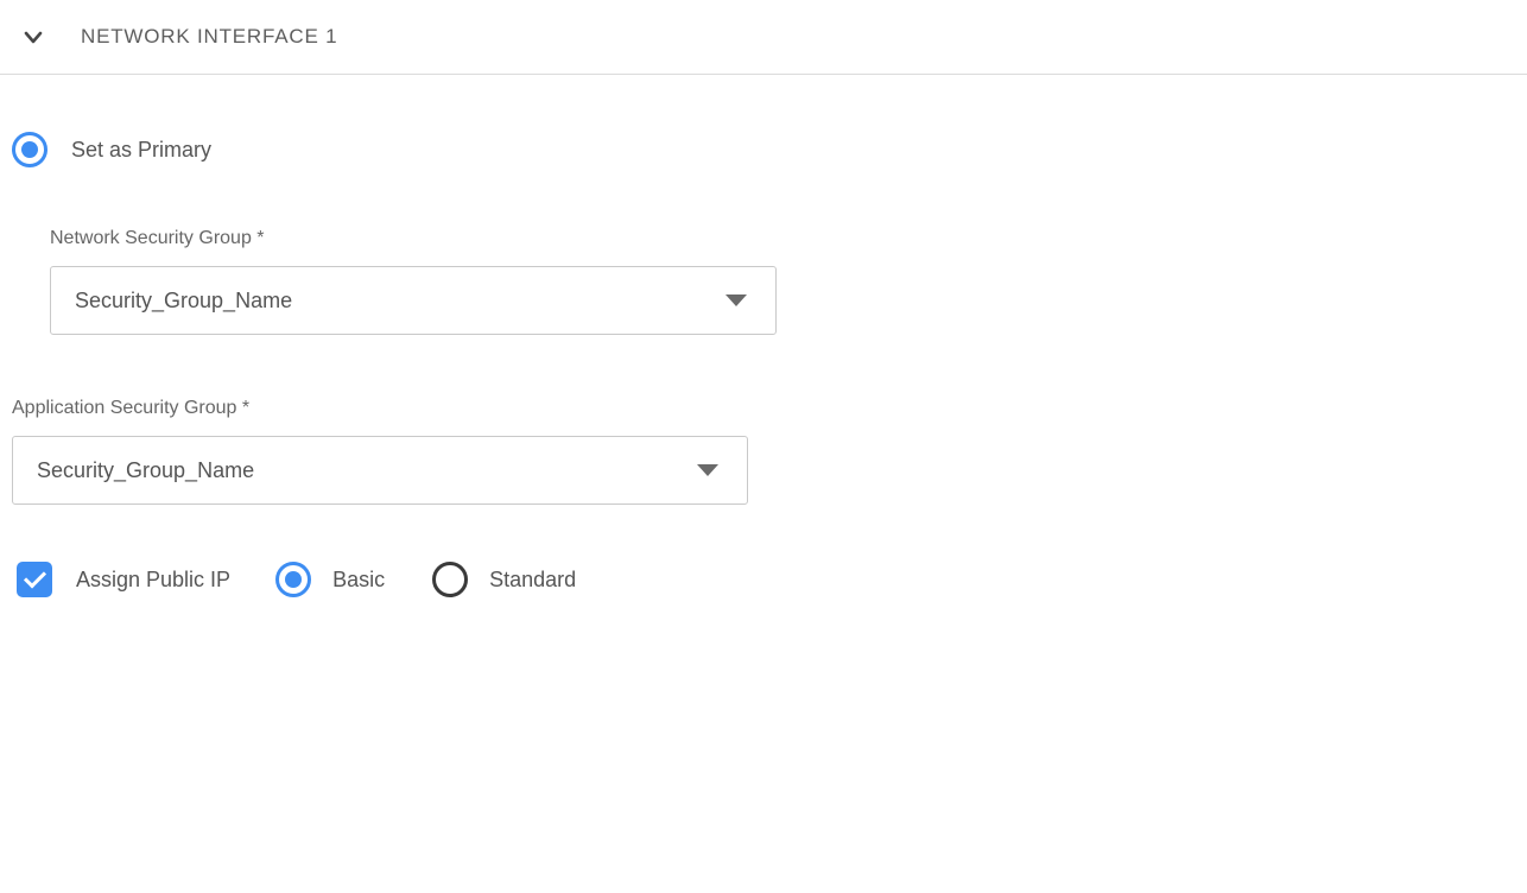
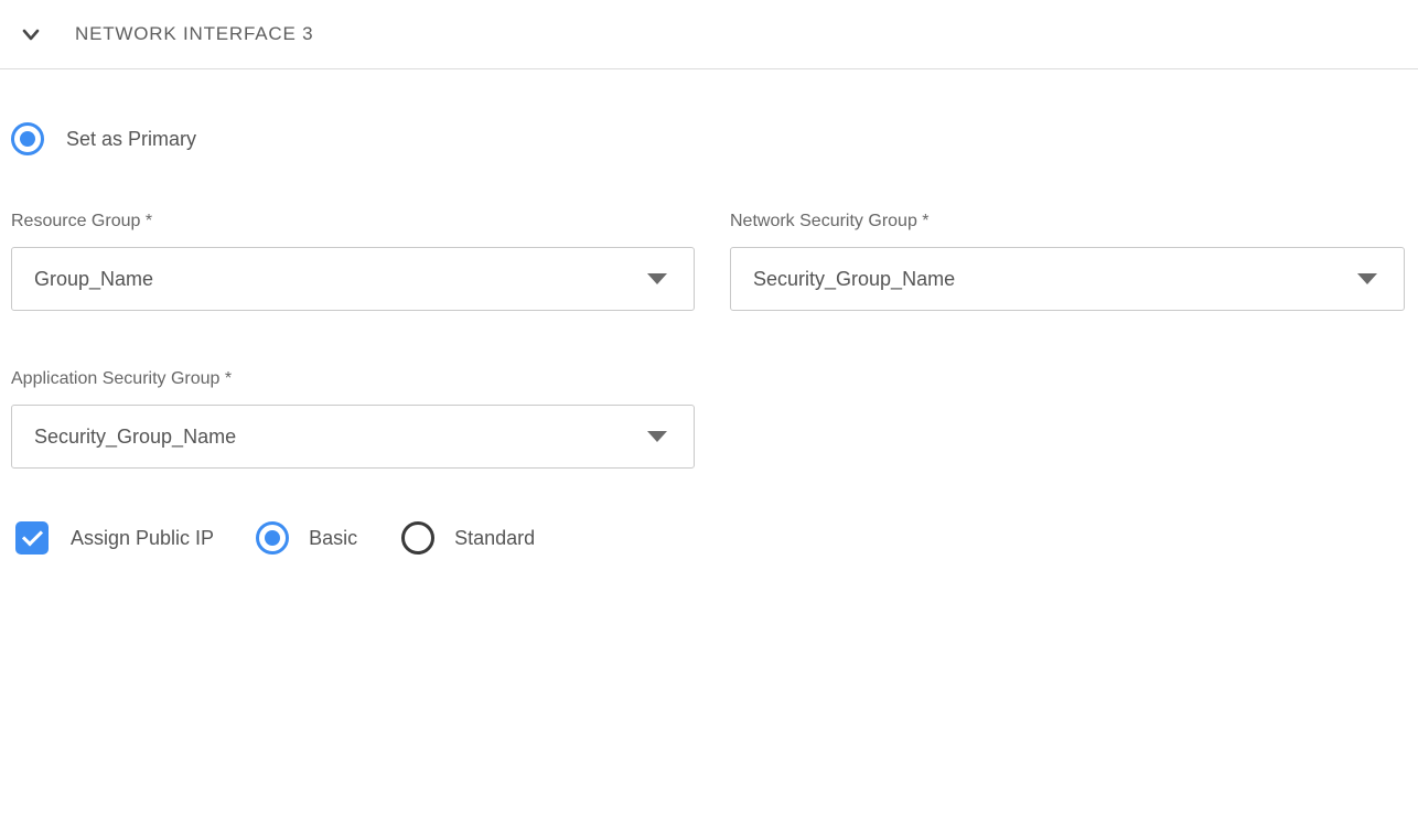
- NETWORK INTERFACE 1
+ NETWORK INTERFACE 3
  Set as Primary
+ Resource Group *
+ Group_Name
  Network Security Group *
  Security_Group_Name
  Application Security Group *
  Security_Group_Name
  Assign Public IP
  Basic
  Standard
